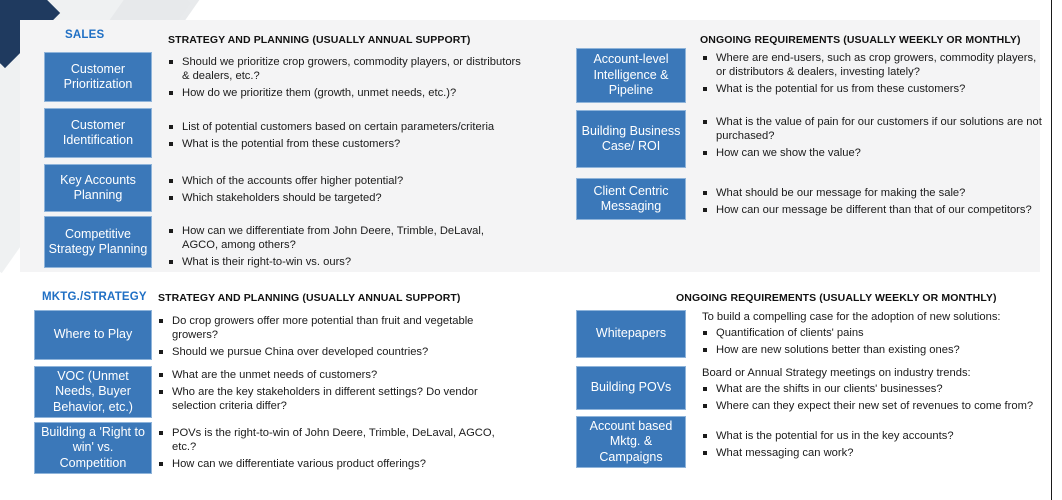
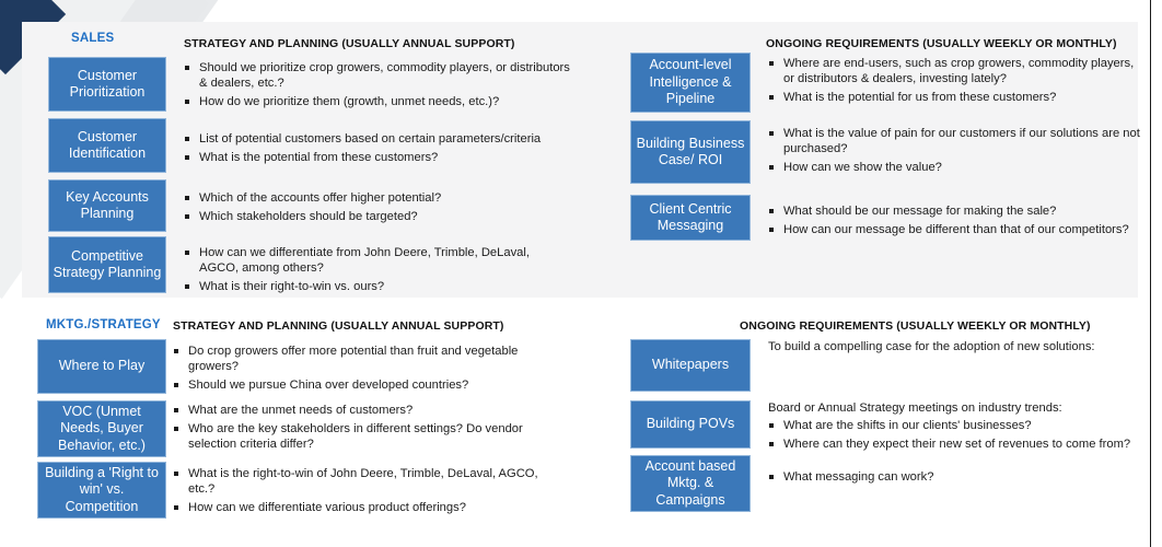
  SALES
  STRATEGY AND PLANNING (USUALLY ANNUAL SUPPORT)
  Customer Prioritization
  Should we prioritize crop growers, commodity players, or distributors & dealers, etc.?
  How do we prioritize them (growth, unmet needs, etc.)?
  Customer Identification
  List of potential customers based on certain parameters/criteria
  What is the potential from these customers?
  Key Accounts Planning
  Which of the accounts offer higher potential?
  Which stakeholders should be targeted?
  Competitive Strategy Planning
  How can we differentiate from John Deere, Trimble, DeLaval, AGCO, among others?
  What is their right-to-win vs. ours?
  ONGOING REQUIREMENTS (USUALLY WEEKLY OR MONTHLY)
  Account-level Intelligence & Pipeline
  Where are end-users, such as crop growers, commodity players, or distributors & dealers, investing lately?
  What is the potential for us from these customers?
  Building Business Case/ ROI
  What is the value of pain for our customers if our solutions are not purchased?
  How can we show the value?
  Client Centric Messaging
  What should be our message for making the sale?
  How can our message be different than that of our competitors?
  MKTG./STRATEGY
  STRATEGY AND PLANNING (USUALLY ANNUAL SUPPORT)
  Where to Play
  Do crop growers offer more potential than fruit and vegetable growers?
  Should we pursue China over developed countries?
  VOC (Unmet Needs, Buyer Behavior, etc.)
  What are the unmet needs of customers?
  Who are the key stakeholders in different settings? Do vendor selection criteria differ?
  Building a 'Right to win' vs. Competition
- POVs is the right-to-win of John Deere, Trimble, DeLaval, AGCO, etc.?
+ What is the right-to-win of John Deere, Trimble, DeLaval, AGCO, etc.?
  How can we differentiate various product offerings?
  ONGOING REQUIREMENTS (USUALLY WEEKLY OR MONTHLY)
  Whitepapers
  To build a compelling case for the adoption of new solutions:
- Quantification of clients' pains
- How are new solutions better than existing ones?
  Building POVs
  Board or Annual Strategy meetings on industry trends:
  What are the shifts in our clients' businesses?
  Where can they expect their new set of revenues to come from?
  Account based Mktg. & Campaigns
- What is the potential for us in the key accounts?
  What messaging can work?
